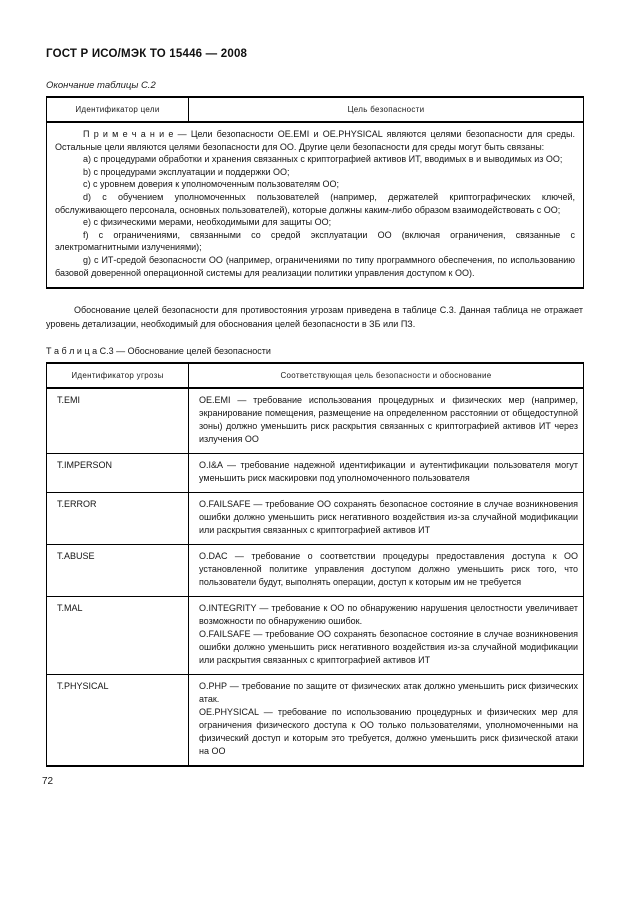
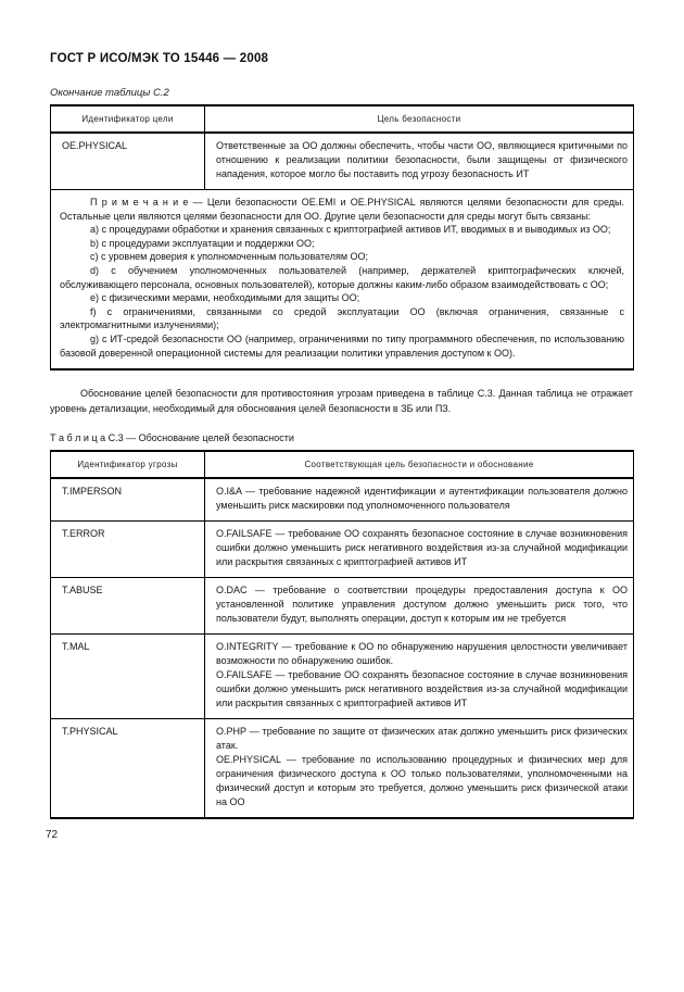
  ГОСТ Р ИСО/МЭК ТО 15446 — 2008
  Окончание таблицы С.2
  Идентификатор цели	Цель безопасности
+ OE.PHYSICAL	Ответственные за ОО должны обеспечить, чтобы части ОО, являющиеся критичными по отношению к реализации политики безопасности, были защищены от физического нападения, которое могло бы поставить под угрозу безопасность ИТ
  П р и м е ч а н и е — Цели безопасности OE.EMI и OE.PHYSICAL являются целями безопасности для среды. Остальные цели являются целями безопасности для ОО. Другие цели безопасности для среды могут быть связаны: a) с процедурами обработки и хранения связанных с криптографией активов ИТ, вводимых в и выводимых из ОО; b) с процедурами эксплуатации и поддержки ОО; c) с уровнем доверия к уполномоченным пользователям ОО; d) с обучением уполномоченных пользователей (например, держателей криптографических ключей, обслуживающего персонала, основных пользователей), которые должны каким-либо образом взаимодействовать с ОО; e) с физическими мерами, необходимыми для защиты ОО; f) с ограничениями, связанными со средой эксплуатации ОО (включая ограничения, связанные с электромагнитными излучениями); g) с ИТ-средой безопасности ОО (например, ограничениями по типу программного обеспечения, по использованию базовой доверенной операционной системы для реализации политики управления доступом к ОО).
  Обоснование целей безопасности для противостояния угрозам приведена в таблице С.3. Данная таблица не отражает уровень детализации, необходимый для обоснования целей безопасности в ЗБ или ПЗ.
  Т а б л и ц а С.3 — Обоснование целей безопасности
  Идентификатор угрозы	Соответствующая цель безопасности и обоснование
- T.EMI	OE.EMI — требование использования процедурных и физических мер (например, экранирование помещения, размещение на определенном расстоянии от общедоступной зоны) должно уменьшить риск раскрытия связанных с криптографией активов ИТ через излучения ОО
- T.IMPERSON	O.I&A — требование надежной идентификации и аутентификации пользователя могут уменьшить риск маскировки под уполномоченного пользователя
+ T.IMPERSON	O.I&A — требование надежной идентификации и аутентификации пользователя должно уменьшить риск маскировки под уполномоченного пользователя
  T.ERROR	O.FAILSAFE — требование ОО сохранять безопасное состояние в случае возникновения ошибки должно уменьшить риск негативного воздействия из-за случайной модификации или раскрытия связанных с криптографией активов ИТ
  T.ABUSE	O.DAC — требование о соответствии процедуры предоставления доступа к ОО установленной политике управления доступом должно уменьшить риск того, что пользователи будут, выполнять операции, доступ к которым им не требуется
  T.MAL	O.INTEGRITY — требование к ОО по обнаружению нарушения целостности увеличивает возможности по обнаружению ошибок. O.FAILSAFE — требование ОО сохранять безопасное состояние в случае возникновения ошибки должно уменьшить риск негативного воздействия из-за случайной модификации или раскрытия связанных с криптографией активов ИТ
  T.PHYSICAL	O.PHP — требование по защите от физических атак должно уменьшить риск физических атак. OE.PHYSICAL — требование по использованию процедурных и физических мер для ограничения физического доступа к ОО только пользователями, уполномоченными на физический доступ и которым это требуется, должно уменьшить риск физической атаки на ОО
  72
